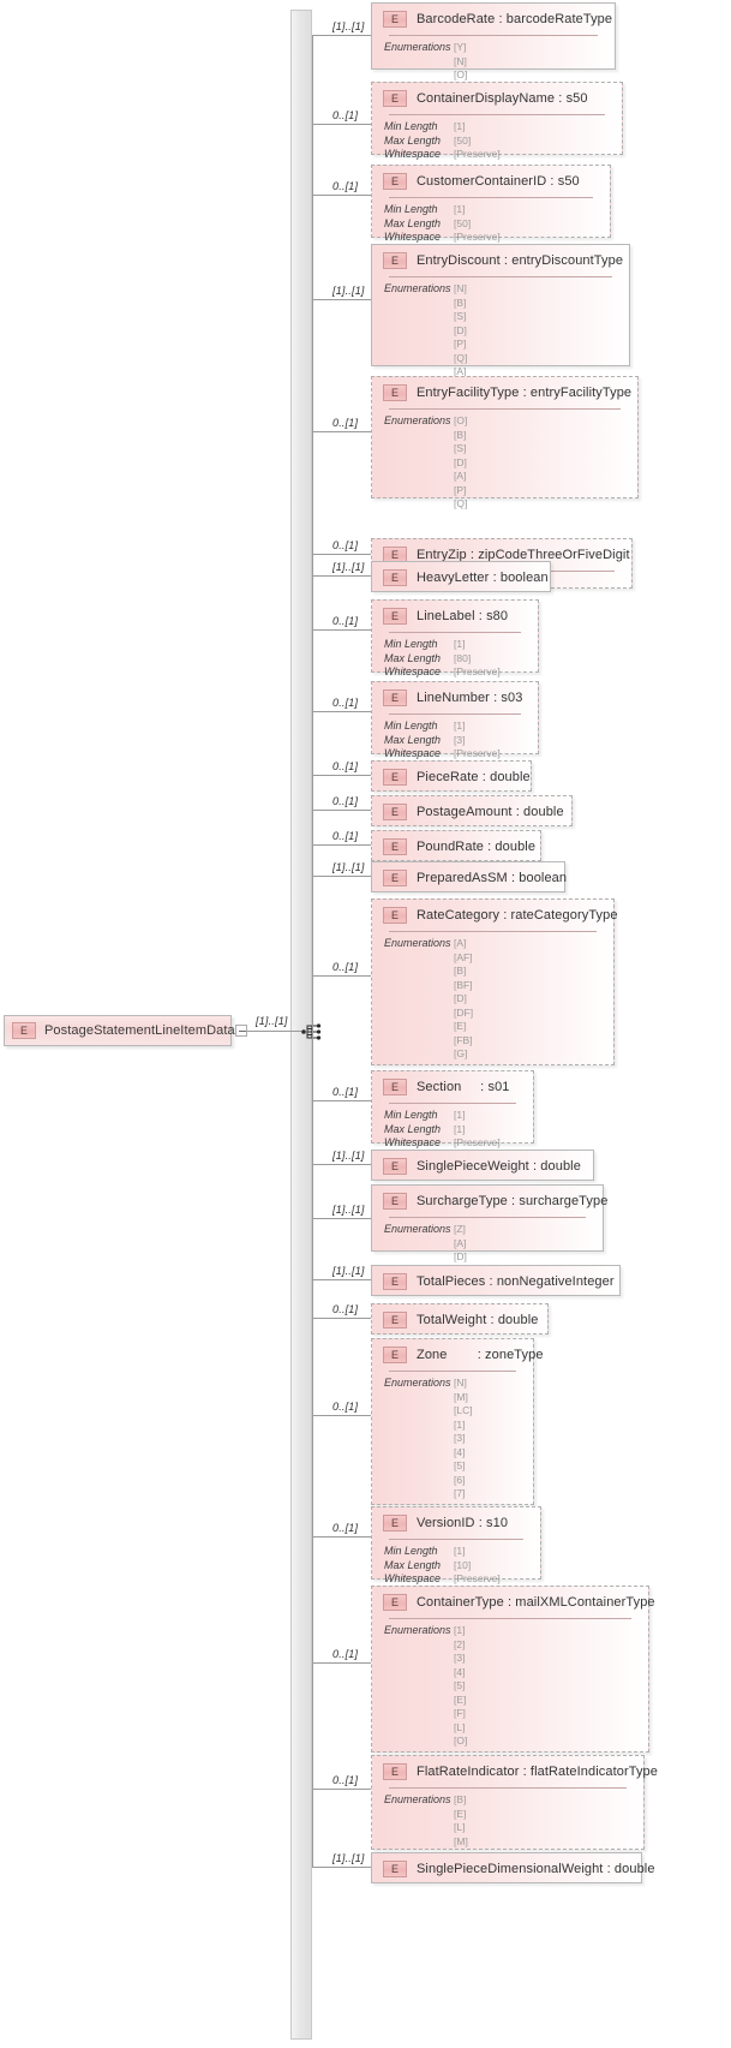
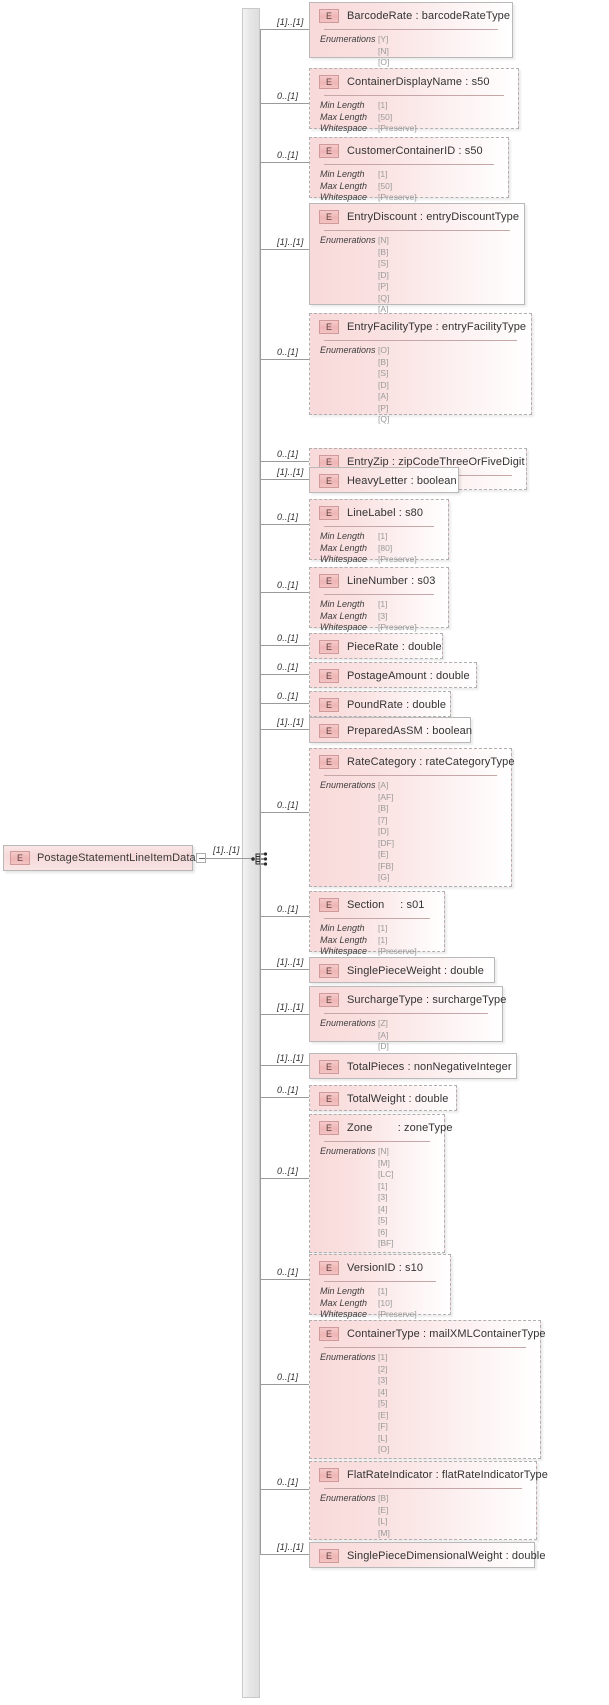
  E
  PostageStatementLineItemData
  [1]..[1]
  E
  BarcodeRate : barcodeRateType
  Enumerations
  [Y]
  [N]
  [O]
  [1]..[1]
  E
  ContainerDisplayName : s50
  Min Length
  [1]
  Max Length
  [50]
  Whitespace
  [Preserve]
  0..[1]
  E
  CustomerContainerID : s50
  Min Length
  [1]
  Max Length
  [50]
  Whitespace
  [Preserve]
  0..[1]
  E
  EntryDiscount : entryDiscountType
  Enumerations
  [N]
  [B]
  [S]
  [D]
  [P]
  [Q]
  [A]
  [1]..[1]
  E
  EntryFacilityType : entryFacilityType
  Enumerations
  [O]
  [B]
  [S]
  [D]
  [A]
  [P]
  [Q]
  0..[1]
  E
  EntryZip : zipCodeThreeOrFiveDigit
  0..[1]
  E
  HeavyLetter : boolean
  [1]..[1]
  E
  LineLabel : s80
  Min Length
  [1]
  Max Length
  [80]
  Whitespace
  [Preserve]
  0..[1]
  E
  LineNumber : s03
  Min Length
  [1]
  Max Length
  [3]
  Whitespace
  [Preserve]
  0..[1]
  E
  PieceRate : double
  0..[1]
  E
  PostageAmount : double
  0..[1]
  E
  PoundRate : double
  0..[1]
  E
  PreparedAsSM : boolean
  [1]..[1]
  E
  RateCategory : rateCategoryType
  Enumerations
  [A]
  [AF]
  [B]
- [BF]
+ [7]
  [D]
  [DF]
  [E]
  [FB]
  [G]
  ...
  0..[1]
  E
  Section : s01
  Min Length
  [1]
  Max Length
  [1]
  Whitespace
  [Preserve]
  0..[1]
  E
  SinglePieceWeight : double
  [1]..[1]
  E
  SurchargeType : surchargeType
  Enumerations
  [Z]
  [A]
  [D]
  [1]..[1]
  E
  TotalPieces : nonNegativeInteger
  [1]..[1]
  E
  TotalWeight : double
  0..[1]
  E
  Zone : zoneType
  Enumerations
  [N]
  [M]
  [LC]
  [1]
  [3]
  [4]
  [5]
  [6]
- [7]
+ [BF]
  0..[1]
  E
  VersionID : s10
  Min Length
  [1]
  Max Length
  [10]
  Whitespace
  [Preserve]
  0..[1]
  E
  ContainerType : mailXMLContainerType
  Enumerations
  [1]
  [2]
  [3]
  [4]
  [5]
  [E]
  [F]
  [L]
  [O]
  0..[1]
  E
  FlatRateIndicator : flatRateIndicatorType
  Enumerations
  [B]
  [E]
  [L]
  [M]
  0..[1]
  E
  SinglePieceDimensionalWeight : double
  [1]..[1]
